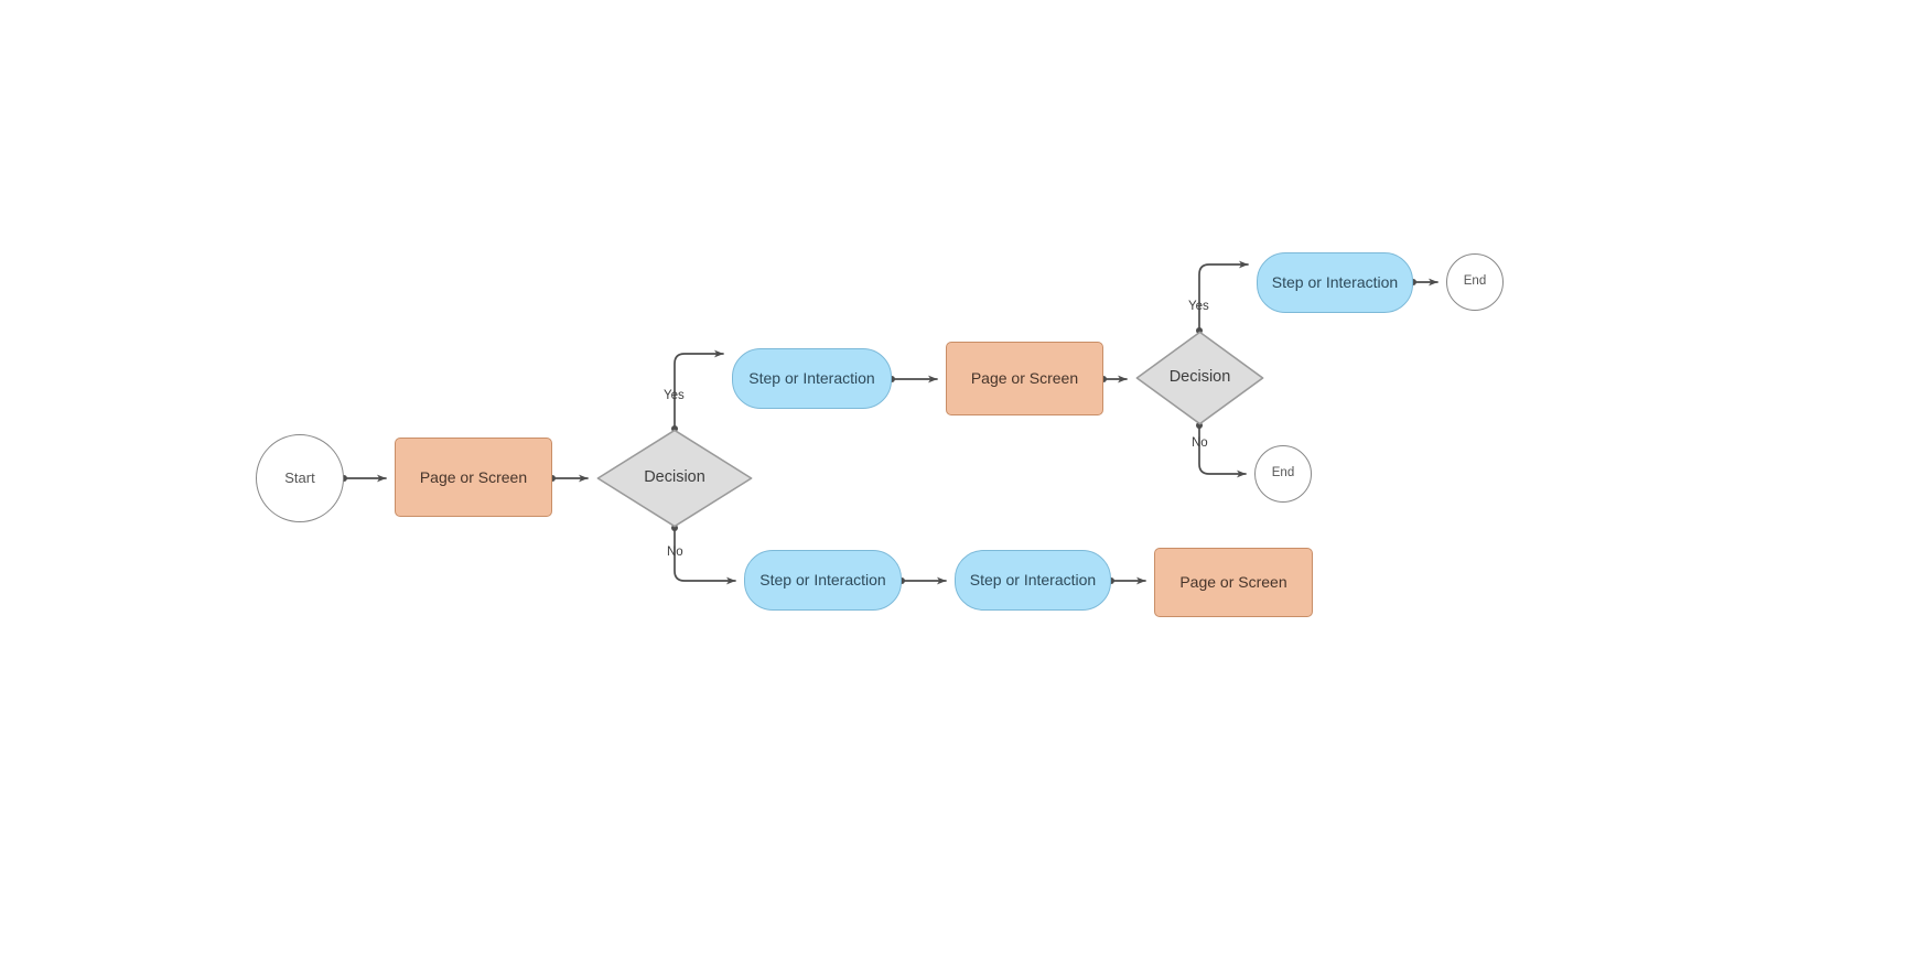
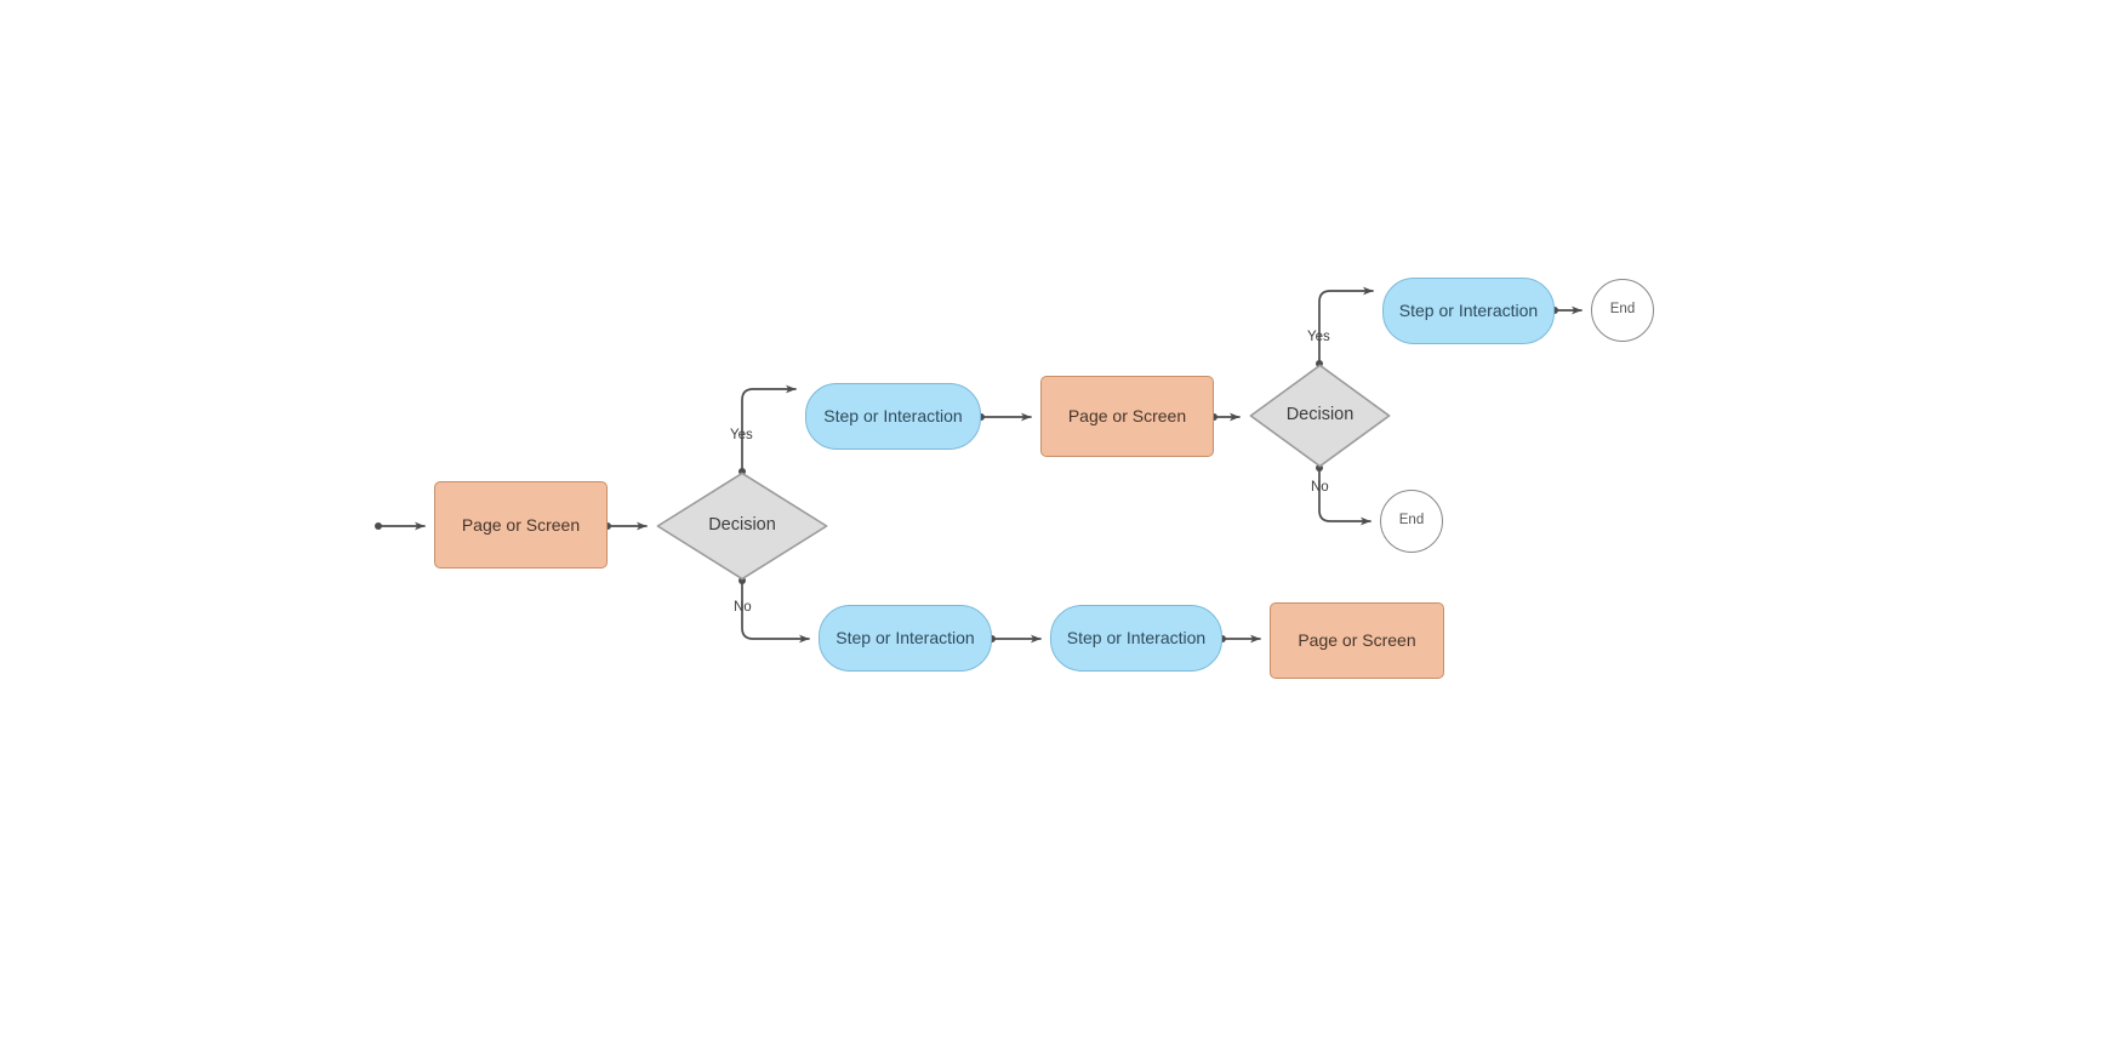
- Start
  Page or Screen
  Decision
  Step or Interaction
  Page or Screen
  Decision
  Step or Interaction
  End
  End
  Step or Interaction
  Step or Interaction
  Page or Screen
  Yes
  No
  Yes
  No
